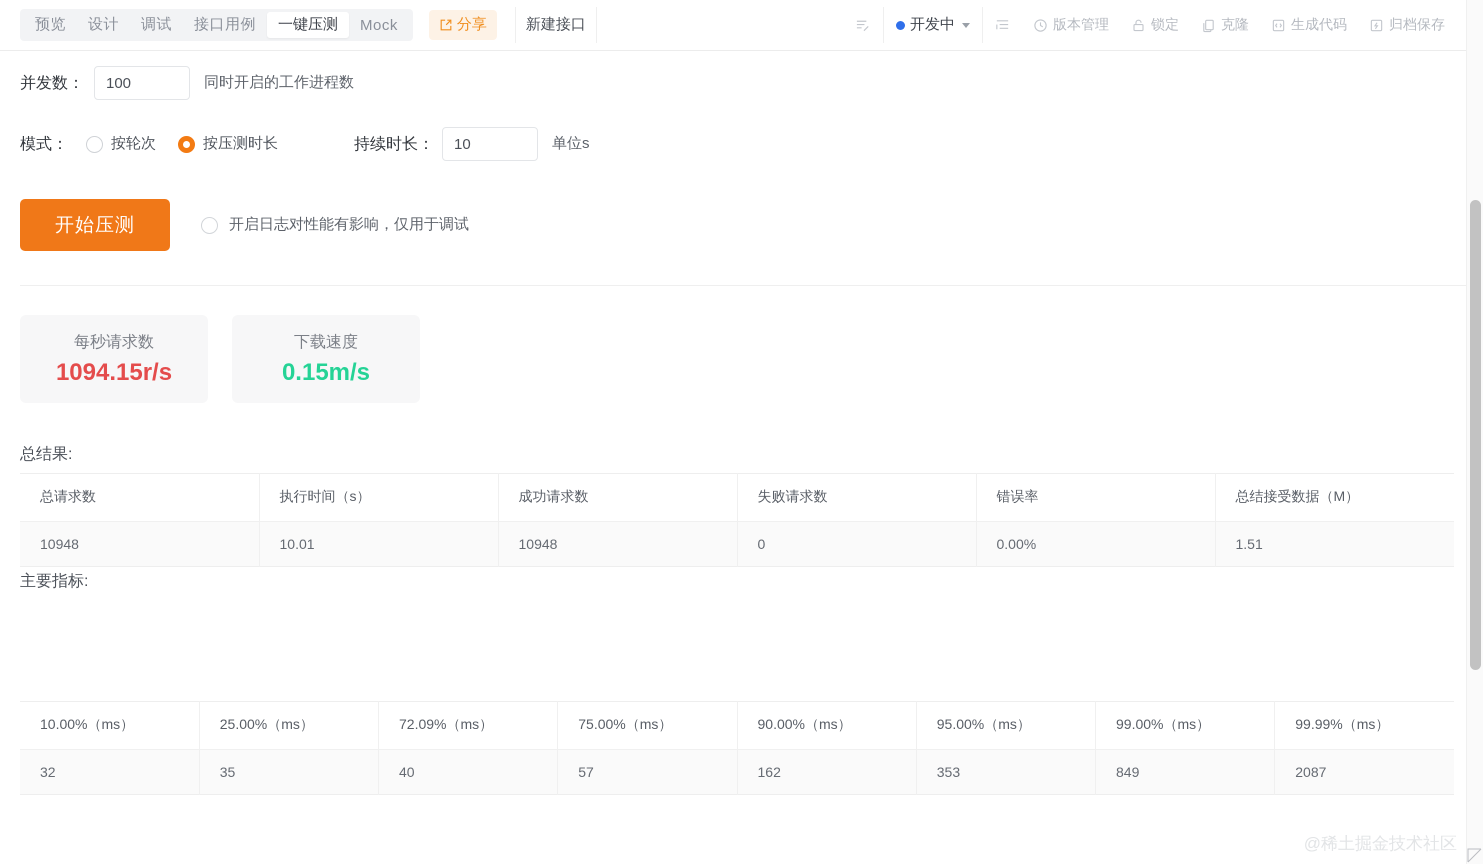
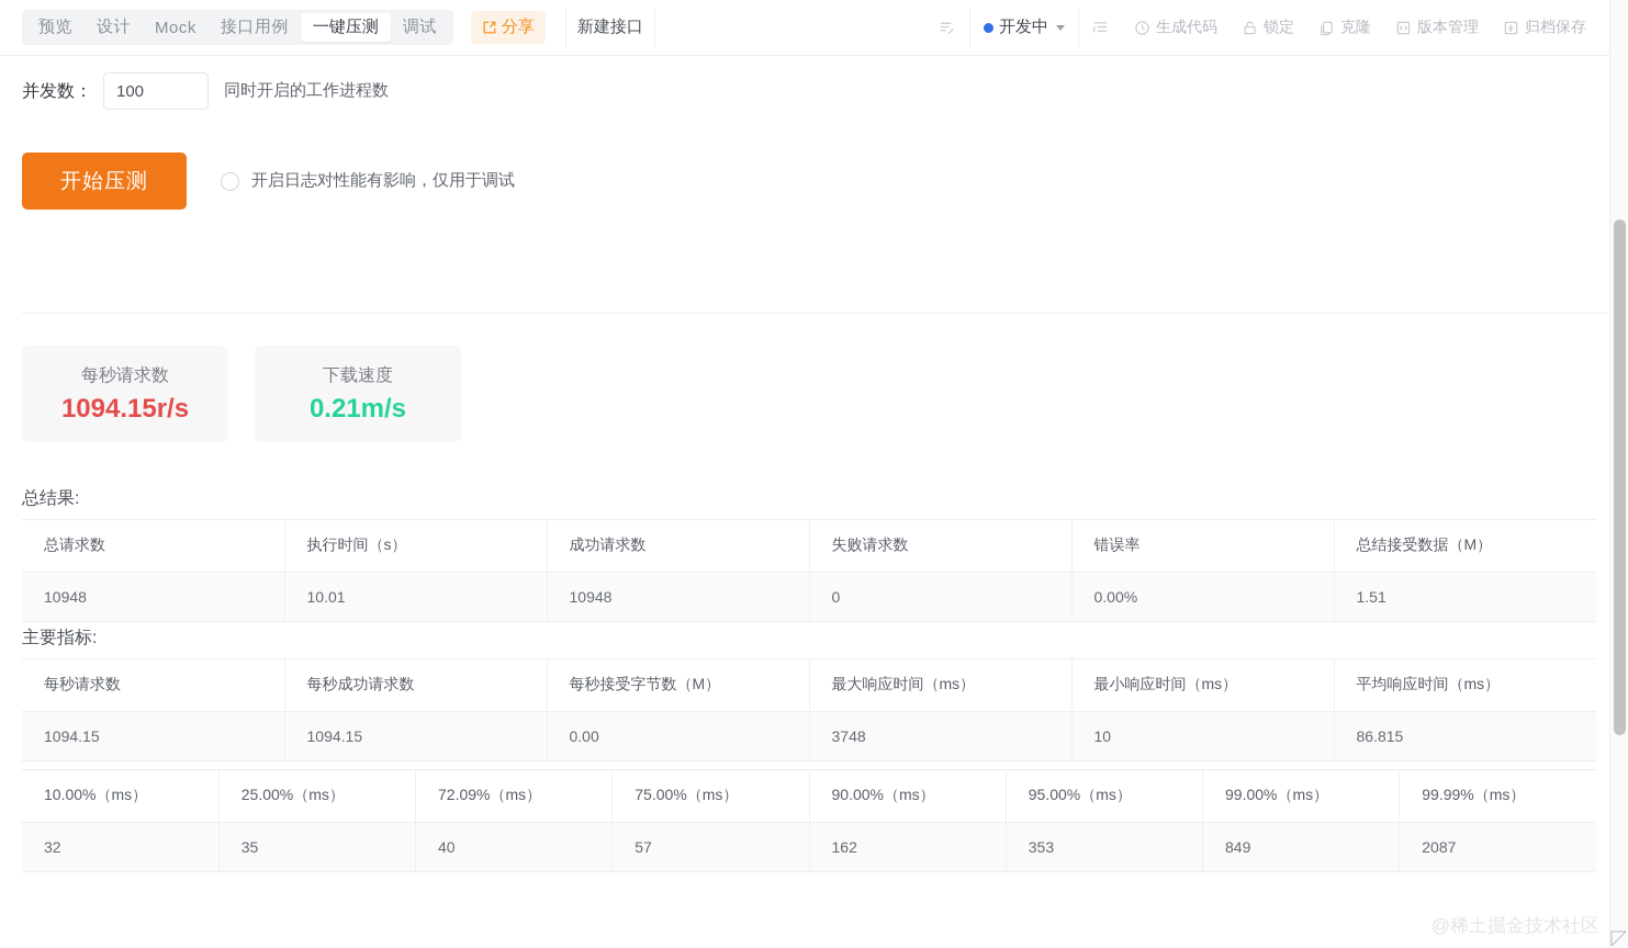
  预览
  设计
- 调试
+ Mock
  接口用例
  一键压测
- Mock
+ 调试
  分享
  新建接口
  开发中
- 版本管理
+ 生成代码
  锁定
  克隆
- 生成代码
+ 版本管理
  归档保存
  并发数：
  100
  同时开启的工作进程数
- 模式：
- 按轮次
- 按压测时长
- 持续时长：
- 10
- 单位s
  开始压测
  开启日志对性能有影响，仅用于调试
  每秒请求数
  1094.15r/s
  下载速度
- 0.15m/s
+ 0.21m/s
  总结果:
  总请求数	执行时间（s）	成功请求数	失败请求数	错误率	总结接受数据（M）
  10948	10.01	10948	0	0.00%	1.51
  主要指标:
+ 每秒请求数	每秒成功请求数	每秒接受字节数（M）	最大响应时间（ms）	最小响应时间（ms）	平均响应时间（ms）
+ 1094.15	1094.15	0.00	3748	10	86.815
  10.00%（ms）	25.00%（ms）	72.09%（ms）	75.00%（ms）	90.00%（ms）	95.00%（ms）	99.00%（ms）	99.99%（ms）
  32	35	40	57	162	353	849	2087
  @稀土掘金技术社区
